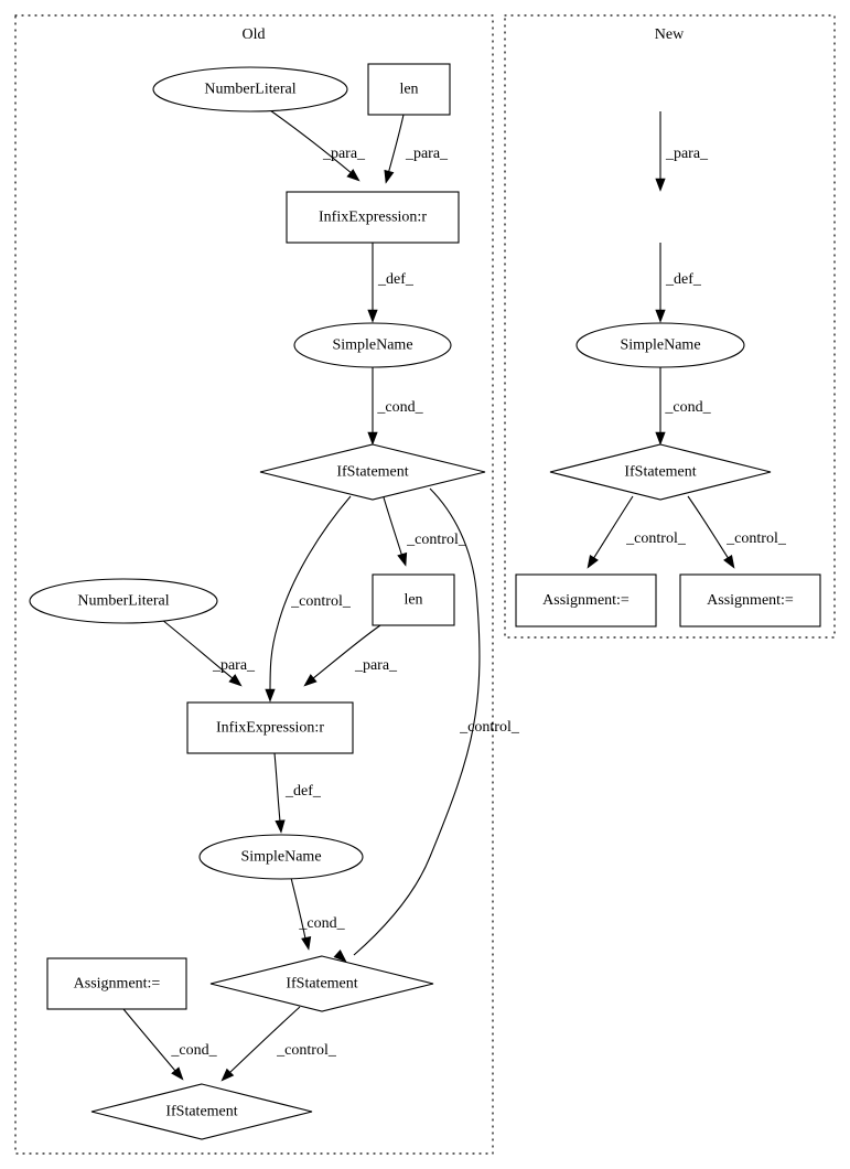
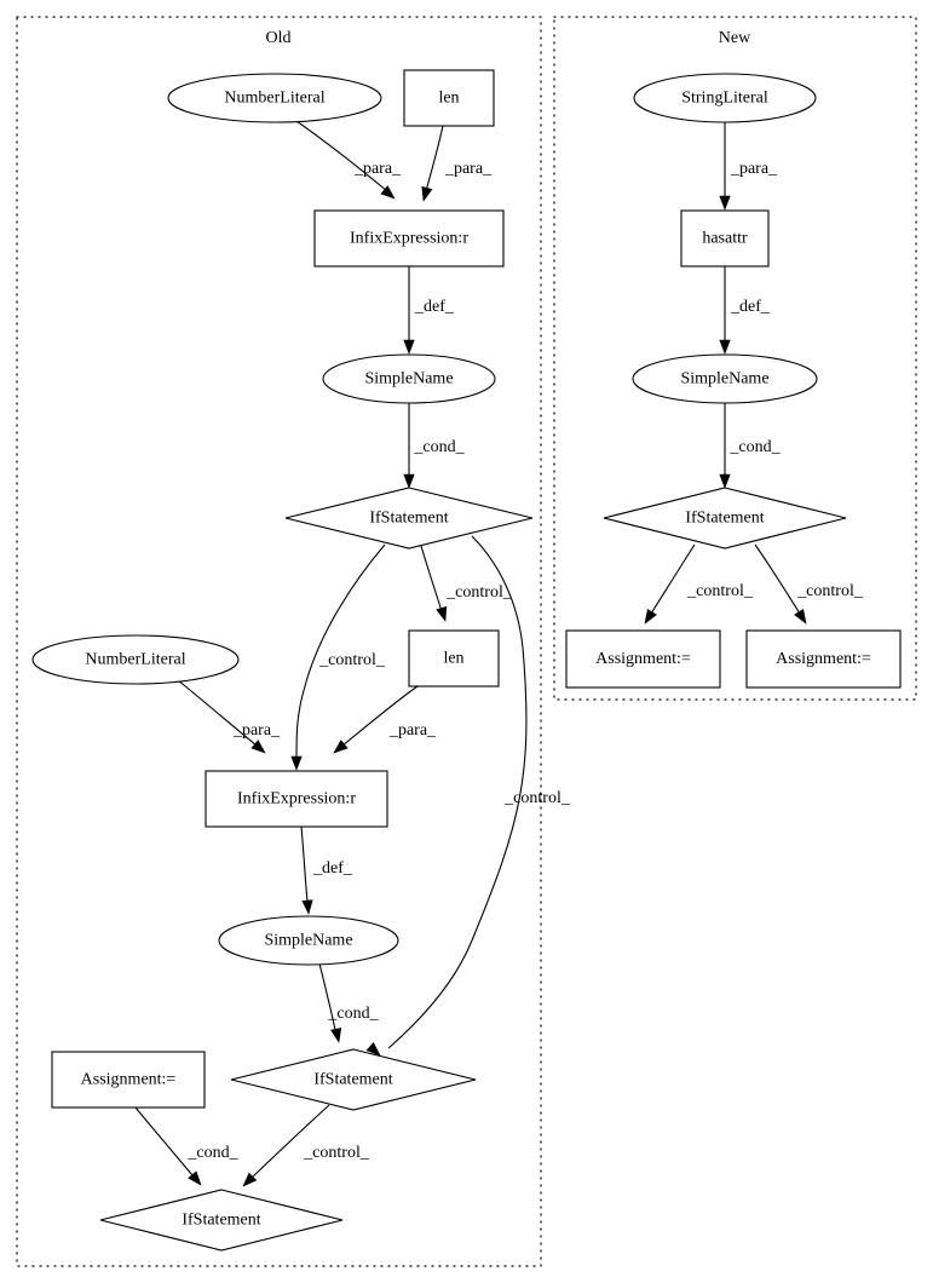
  Old
  New
  _para_
  _para_
  _def_
  _cond_
  _control_
  _control_
  _control_
  _para_
  _para_
  _def_
  _cond_
  _cond_
  _control_
  _para_
  _def_
  _cond_
  _control_
  _control_
  NumberLiteral
  len
  InfixExpression:r
  SimpleName
  IfStatement
  len
  NumberLiteral
  InfixExpression:r
  SimpleName
  IfStatement
  Assignment:=
  IfStatement
+ StringLiteral
+ hasattr
  SimpleName
  IfStatement
  Assignment:=
  Assignment:=
